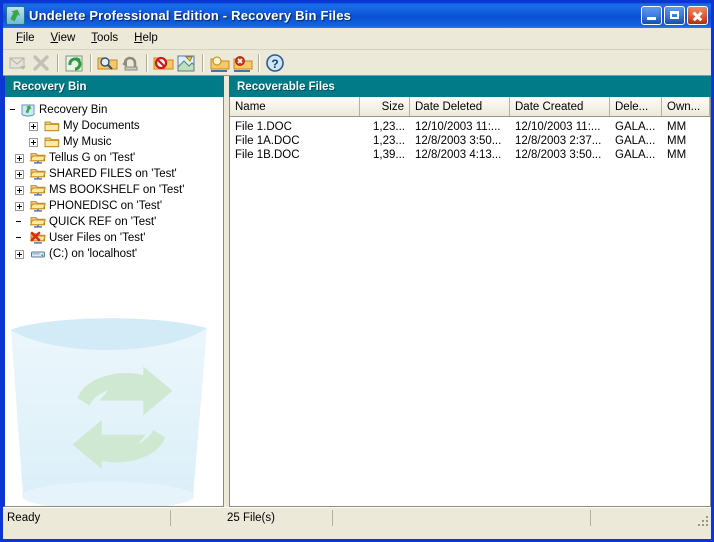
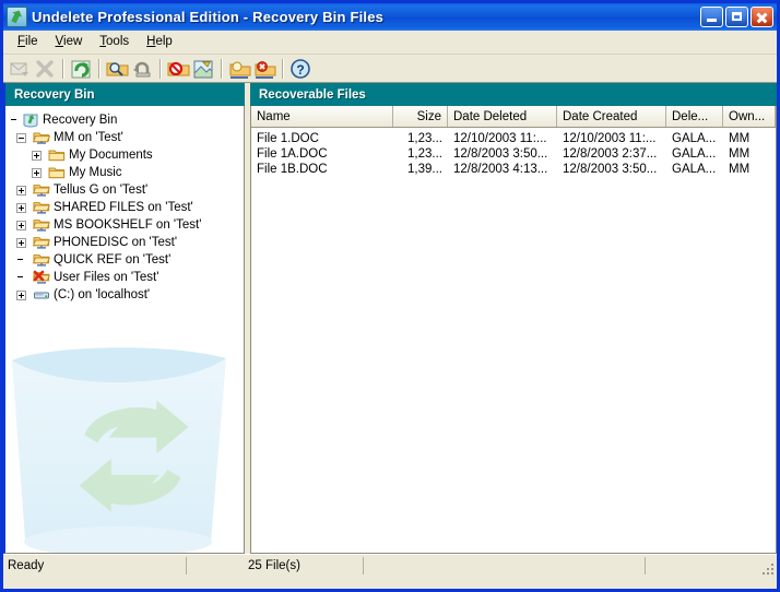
  Undelete Professional Edition - Recovery Bin Files
  File
  View
  Tools
  Help
  ?
  Recovery Bin
  Recovery Bin
+ MM on 'Test'
  My Documents
  My Music
  Tellus G on 'Test'
  SHARED FILES on 'Test'
  MS BOOKSHELF on 'Test'
  PHONEDISC on 'Test'
  QUICK REF on 'Test'
  User Files on 'Test'
  (C:) on 'localhost'
  Recoverable Files
  Name
  Size
  Date Deleted
  Date Created
  Dele...
  Own...
  File 1.DOC
  1,23...
  12/10/2003 11:...
  12/10/2003 11:...
  GALA...
  MM
  File 1A.DOC
  1,23...
  12/8/2003 3:50...
  12/8/2003 2:37...
  GALA...
  MM
  File 1B.DOC
  1,39...
  12/8/2003 4:13...
  12/8/2003 3:50...
  GALA...
  MM
  Ready
  25 File(s)
